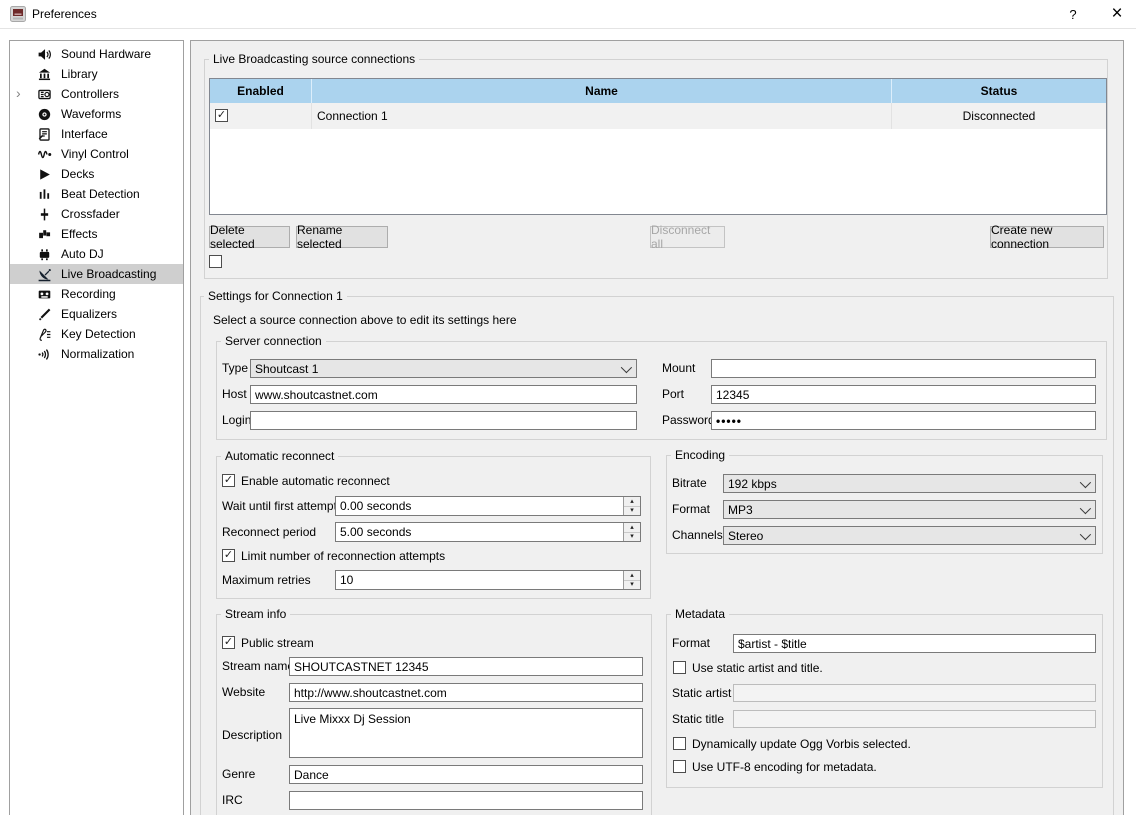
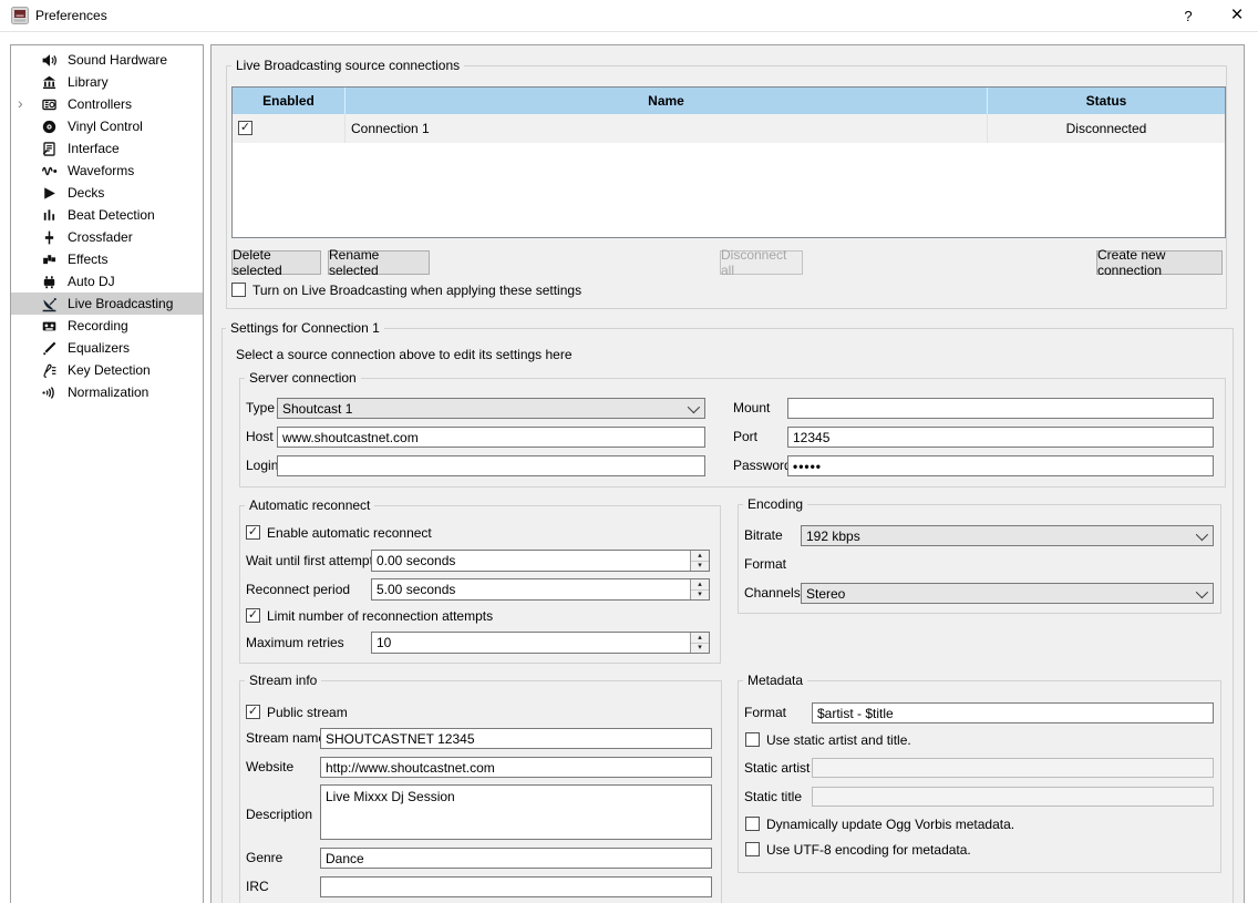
  Preferences
  ?
  ×
  Sound Hardware
  Library
  ›
  Controllers
- Waveforms
+ Vinyl Control
  Interface
- Vinyl Control
+ Waveforms
  Decks
  Beat Detection
  Crossfader
  Effects
  Auto DJ
  Live Broadcasting
  Recording
  Equalizers
  Key Detection
  Normalization
  Live Broadcasting source connections
  Enabled
  Name
  Status
  ✓
  Connection 1
  Disconnected
  Delete selected
  Rename selected
  Disconnect all
  Create new connection
+ Turn on Live Broadcasting when applying these settings
  Settings for Connection 1
  Select a source connection above to edit its settings here
  Server connection
  Type
  Shoutcast 1
  Host
  www.shoutcastnet.com
  Login
  Mount
  Port
  12345
  Passwor
  •••••
  Automatic reconnect
  ✓
  Enable automatic reconnect
  Wait until first attemp
  0.00 seconds
  Reconnect period
  5.00 seconds
  ✓
  Limit number of reconnection attempts
  Maximum retries
  10
  Encoding
  Bitrate
  192 kbps
  Format
- MP3
  Channels
  Stereo
  Stream info
  ✓
  Public stream
  Stream nam
  SHOUTCASTNET 12345
  Website
  http://www.shoutcastnet.com
  Description
  Live Mixxx Dj Session
  Genre
  Dance
  IRC
  Metadata
  Format
  $artist - $title
  Use static artist and title.
  Static artist
  Static title
- Dynamically update Ogg Vorbis selected.
+ Dynamically update Ogg Vorbis metadata.
  Use UTF-8 encoding for metadata.
